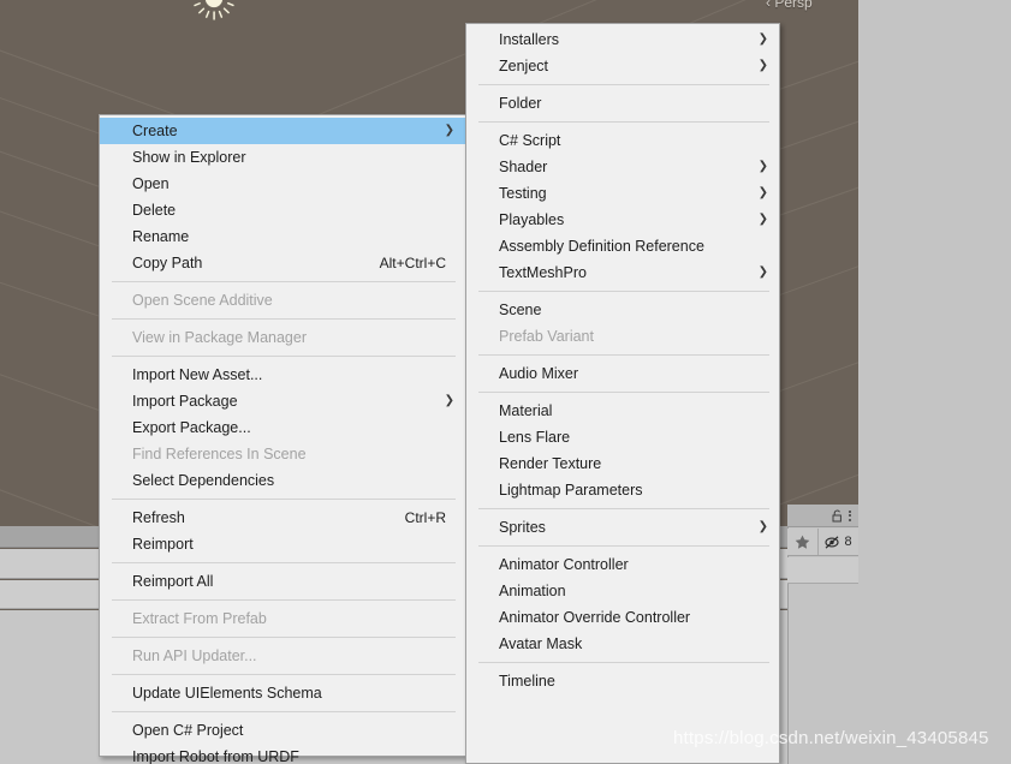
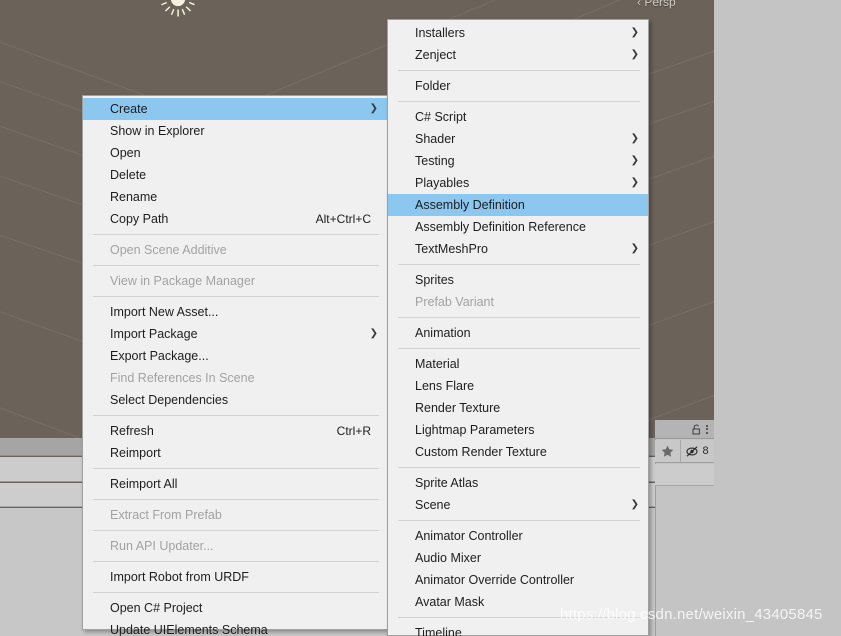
  ‹ Persp
  8
  Create
  ❯
  Show in Explorer
  Open
  Delete
  Rename
  Copy Path
  Alt+Ctrl+C
  Open Scene Additive
  View in Package Manager
  Import New Asset...
  Import Package
  ❯
  Export Package...
  Find References In Scene
  Select Dependencies
  Refresh
  Ctrl+R
  Reimport
  Reimport All
  Extract From Prefab
  Run API Updater...
- Update UIElements Schema
+ Import Robot from URDF
  Open C# Project
- Import Robot from URDF
+ Update UIElements Schema
  Installers
  ❯
  Zenject
  ❯
  Folder
  C# Script
  Shader
  ❯
  Testing
  ❯
  Playables
  ❯
+ Assembly Definition
  Assembly Definition Reference
  TextMeshPro
  ❯
- Scene
+ Sprites
  Prefab Variant
- Audio Mixer
+ Animation
  Material
  Lens Flare
  Render Texture
  Lightmap Parameters
+ Custom Render Texture
+ Sprite Atlas
- Sprites
+ Scene
  ❯
  Animator Controller
- Animation
+ Audio Mixer
  Animator Override Controller
  Avatar Mask
  Timeline
  https://blog.csdn.net/weixin_43405845
